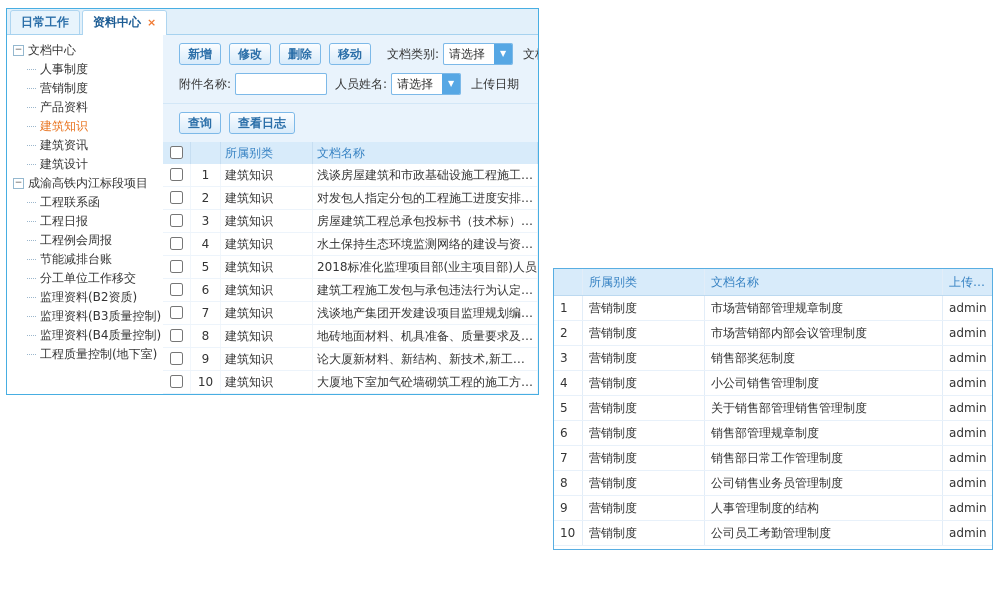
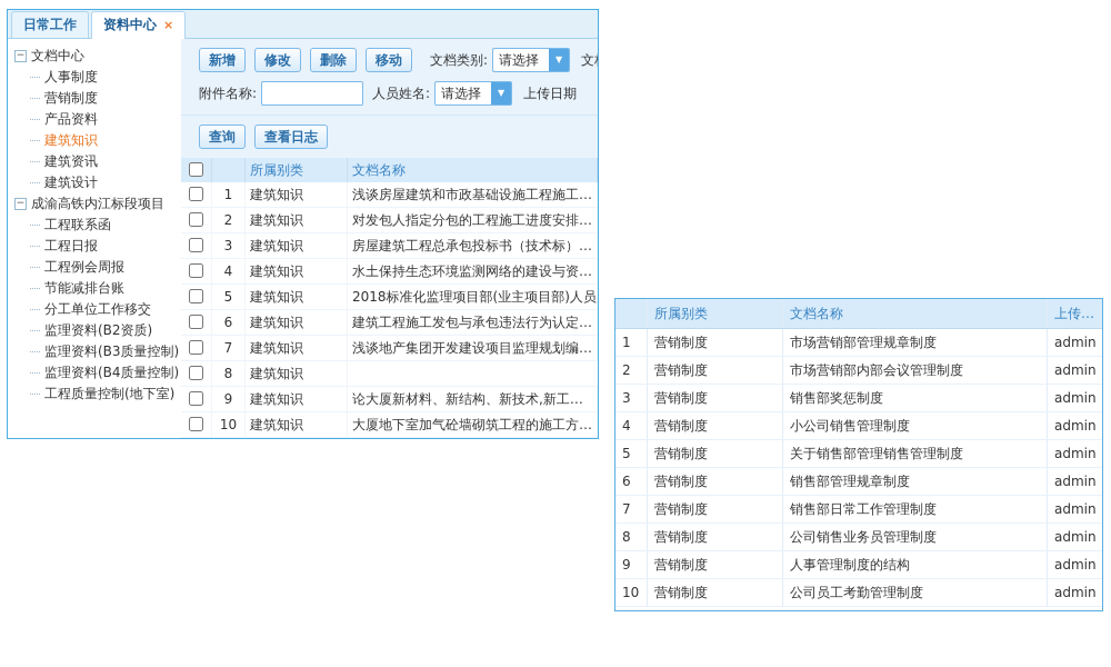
  日常工作
  资料中心 ×
  − 文档中心
  人事制度
  营销制度
  产品资料
  建筑知识
  建筑资讯
  建筑设计
  − 成渝高铁内江标段项目
  工程联系函
  工程日报
  工程例会周报
  节能减排台账
  分工单位工作移交
  监理资料(B2资质)
  监理资料(B3质量控制)
  监理资料(B4质量控制)
  工程质量控制(地下室)
  新增
  修改
  删除
  移动
  文档类别:
  请选择
  ▼
  附件名称:
  人员姓名:
  请选择
  ▼
  上传日期
  查询
  查看日志
  所属别类
  文档名称
  1
  建筑知识
  浅谈房屋建筑和市政基础设施工程施工…
  2
  建筑知识
  对发包人指定分包的工程施工进度安排…
  3
  建筑知识
  房屋建筑工程总承包投标书（技术标）…
  4
  建筑知识
  水土保持生态环境监测网络的建设与资…
  5
  建筑知识
  2018标准化监理项目部(业主项目部)人员
  6
  建筑知识
  建筑工程施工发包与承包违法行为认定…
  7
  建筑知识
  浅谈地产集团开发建设项目监理规划编…
  8
  建筑知识
- 地砖地面材料、机具准备、质量要求及…
  9
  建筑知识
  论大厦新材料、新结构、新技术,新工…
  10
  建筑知识
  大厦地下室加气砼墙砌筑工程的施工方…
  所属别类
  文档名称
  上传…
  1
  营销制度
  市场营销部管理规章制度
  admin
  2
  营销制度
  市场营销部内部会议管理制度
  admin
  3
  营销制度
  销售部奖惩制度
  admin
  4
  营销制度
  小公司销售管理制度
  admin
  5
  营销制度
  关于销售部管理销售管理制度
  admin
  6
  营销制度
  销售部管理规章制度
  admin
  7
  营销制度
  销售部日常工作管理制度
  admin
  8
  营销制度
  公司销售业务员管理制度
  admin
  9
  营销制度
  人事管理制度的结构
  admin
  10
  营销制度
  公司员工考勤管理制度
  admin
